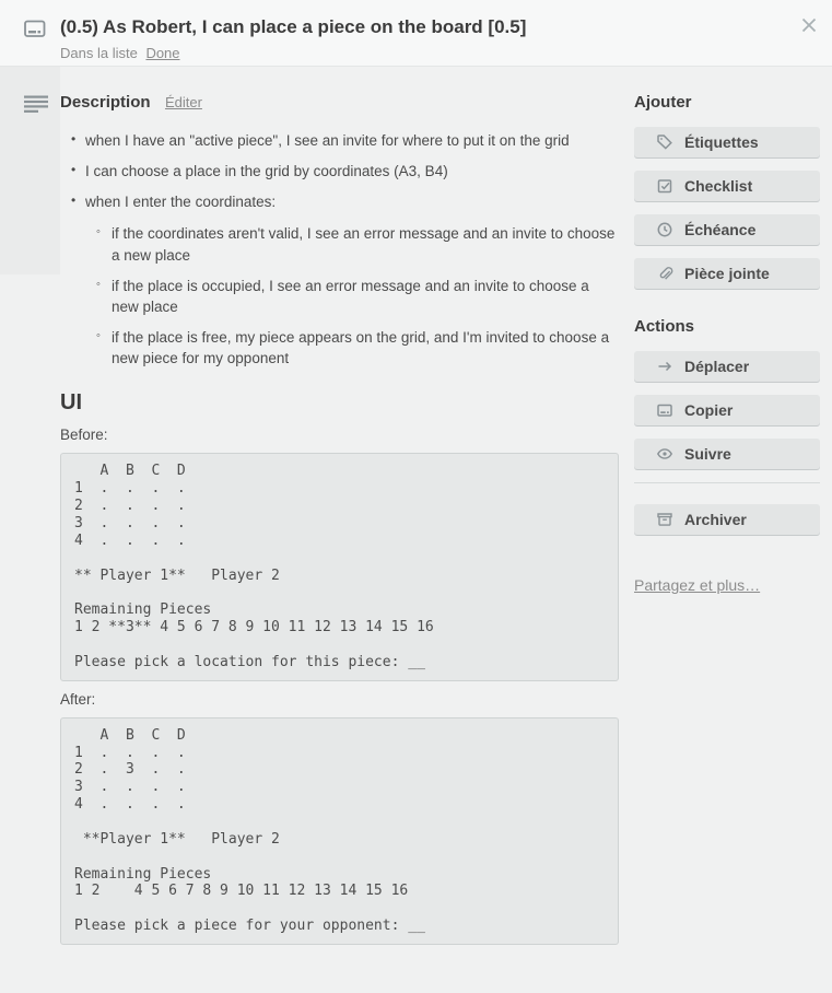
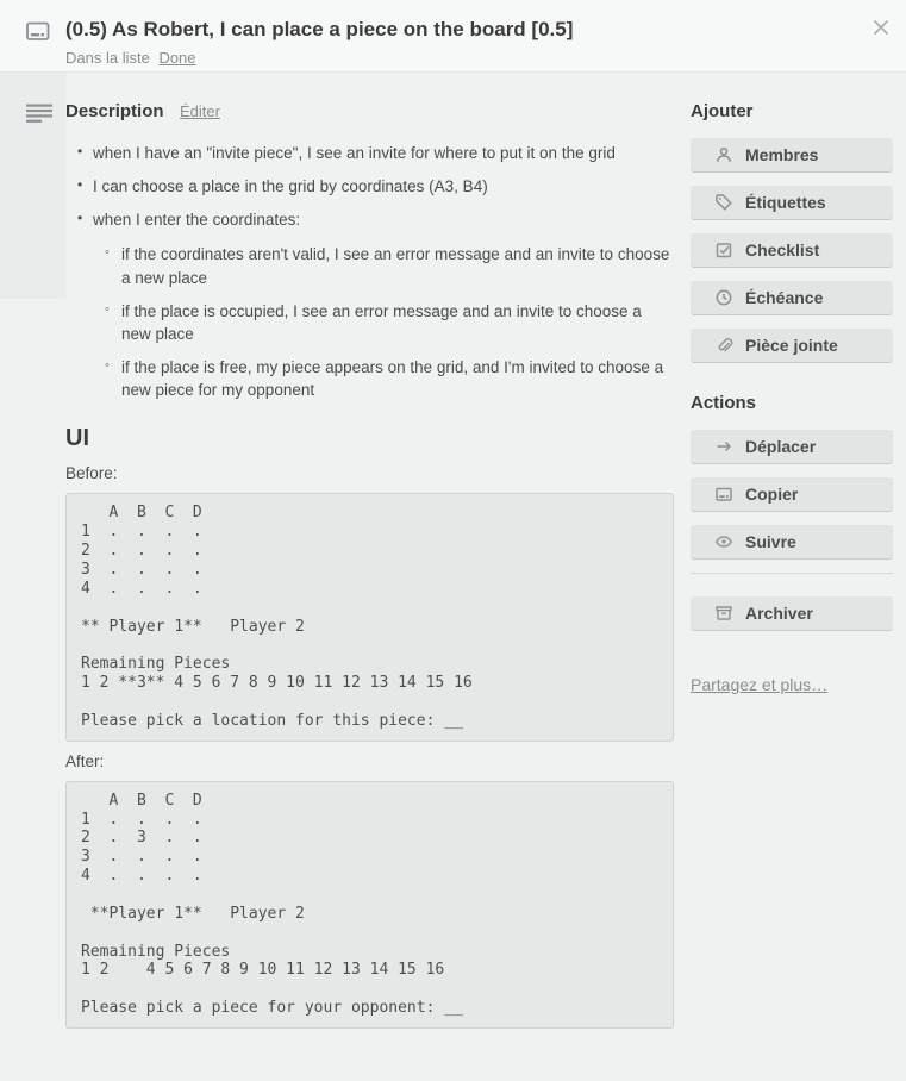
  (0.5) As Robert, I can place a piece on the board [0.5]
  Dans la liste Done
  Description Éditer
- when I have an "active piece", I see an invite for where to put it on the grid
+ when I have an "invite piece", I see an invite for where to put it on the grid
  I can choose a place in the grid by coordinates (A3, B4)
  when I enter the coordinates:
  if the coordinates aren't valid, I see an error message and an invite to choose a new place
  if the place is occupied, I see an error message and an invite to choose a new place
  if the place is free, my piece appears on the grid, and I'm invited to choose a new piece for my opponent
  UI
  Before:
  A B C D
  1 . . . .
  2 . . . .
  3 . . . .
  4 . . . .
  ** Player 1** Player 2
  Remaining Pieces
  1 2 **3** 4 5 6 7 8 9 10 11 12 13 14 15 16
  Please pick a location for this piece: __
  After:
  A B C D
  1 . . . .
  2 . 3 . .
  3 . . . .
  4 . . . .
  **Player 1** Player 2
  Remaining Pieces
  1 2 4 5 6 7 8 9 10 11 12 13 14 15 16
  Please pick a piece for your opponent: __
  Ajouter
+ Membres
  Étiquettes
  Checklist
  Échéance
  Pièce jointe
  Actions
  Déplacer
  Copier
  Suivre
  Archiver
  Partagez et plus…
